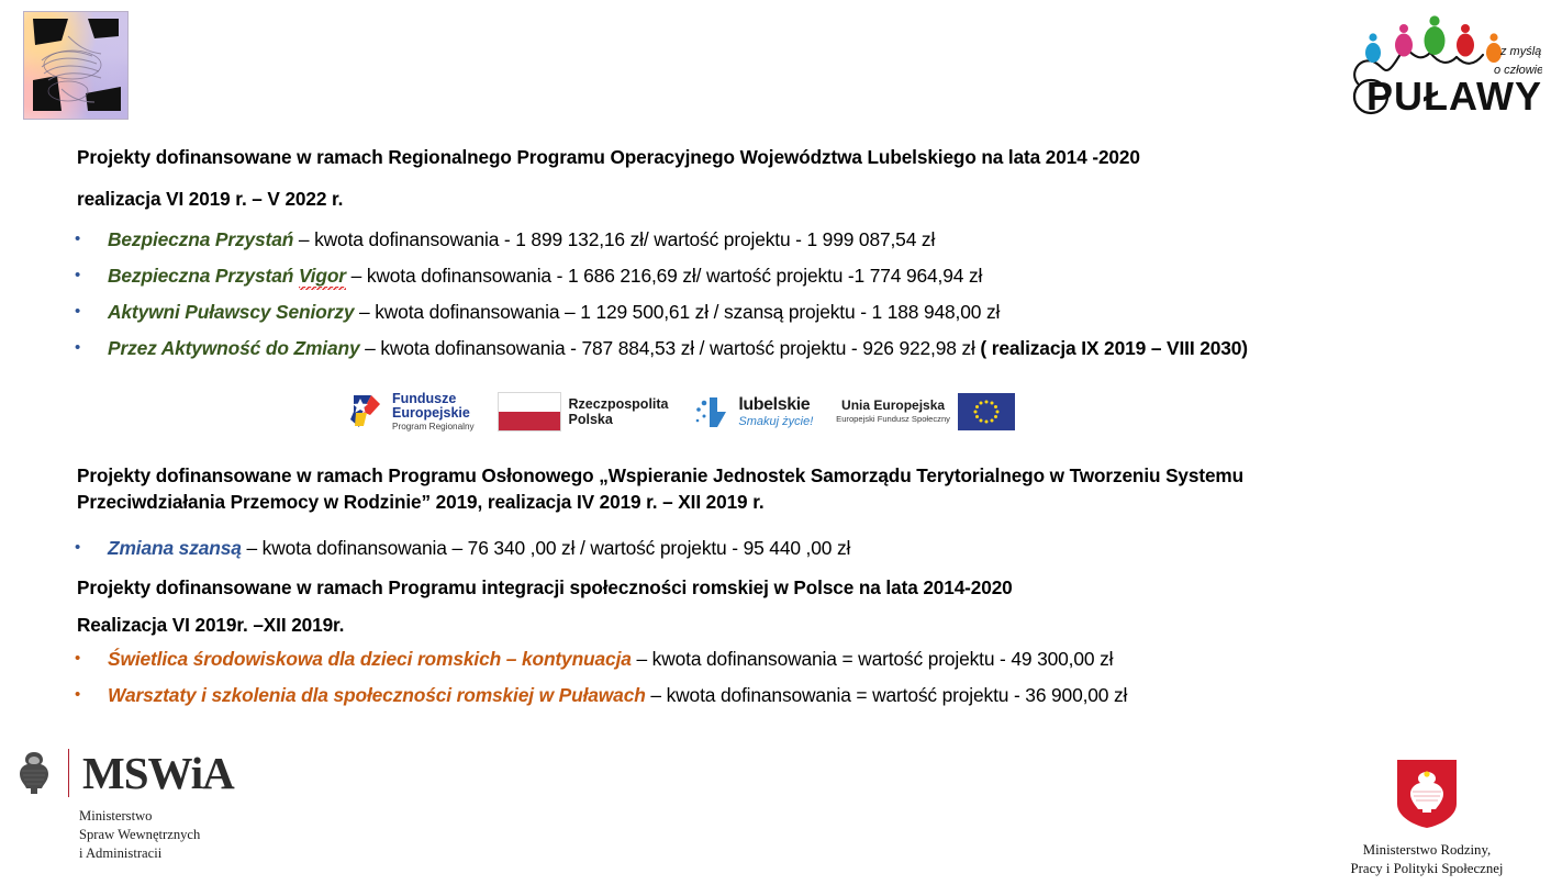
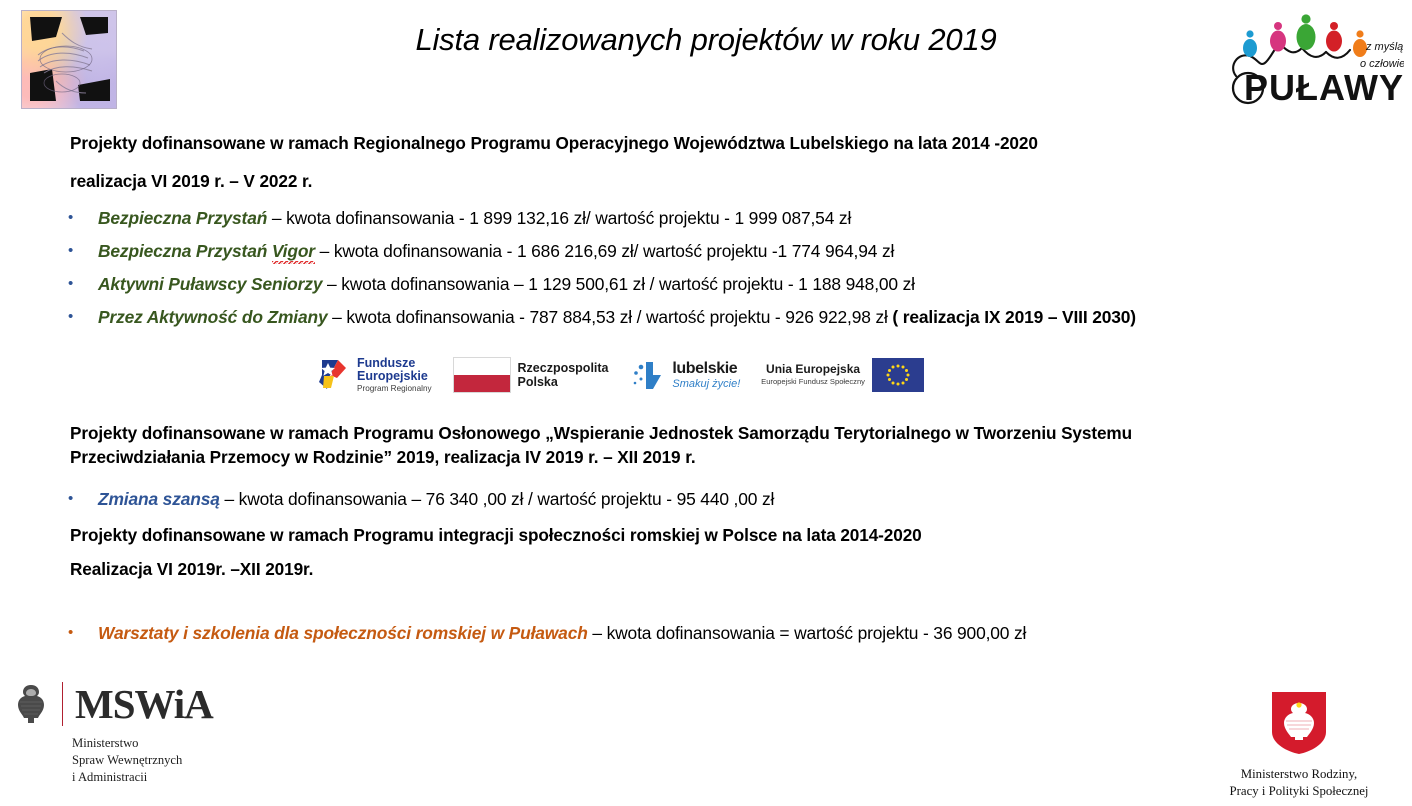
+ Lista realizowanych projektów w roku 2019
  PUŁAWY
  z myślą
  o człowie
  Projekty dofinansowane w ramach Regionalnego Programu Operacyjnego Województwa Lubelskiego na lata 2014 -2020
  realizacja VI 2019 r. – V 2022 r.
  • Bezpieczna Przystań – kwota dofinansowania - 1 899 132,16 zł/ wartość projektu - 1 999 087,54 zł
  • Bezpieczna Przystań Vigor – kwota dofinansowania - 1 686 216,69 zł/ wartość projektu -1 774 964,94 zł
- • Aktywni Puławscy Seniorzy – kwota dofinansowania – 1 129 500,61 zł / szansą projektu - 1 188 948,00 zł
+ • Aktywni Puławscy Seniorzy – kwota dofinansowania – 1 129 500,61 zł / wartość projektu - 1 188 948,00 zł
  • Przez Aktywność do Zmiany – kwota dofinansowania - 787 884,53 zł / wartość projektu - 926 922,98 zł ( realizacja IX 2019 – VIII 2030)
  Fundusze
  Europejskie
  Program Regionalny
  Rzeczpospolita
  Polska
  lubelskie
  Smakuj życie!
  Unia Europejska
  Europejski Fundusz Społeczny
  Projekty dofinansowane w ramach Programu Osłonowego „Wspieranie Jednostek Samorządu Terytorialnego w Tworzeniu Systemu
  Przeciwdziałania Przemocy w Rodzinie” 2019, realizacja IV 2019 r. – XII 2019 r.
  • Zmiana szansą – kwota dofinansowania – 76 340 ,00 zł / wartość projektu - 95 440 ,00 zł
  Projekty dofinansowane w ramach Programu integracji społeczności romskiej w Polsce na lata 2014-2020
  Realizacja VI 2019r. –XII 2019r.
- • Świetlica środowiskowa dla dzieci romskich – kontynuacja – kwota dofinansowania = wartość projektu - 49 300,00 zł
  • Warsztaty i szkolenia dla społeczności romskiej w Puławach – kwota dofinansowania = wartość projektu - 36 900,00 zł
  MSWiA
  Ministerstwo
  Spraw Wewnętrznych
  i Administracii
  Ministerstwo Rodziny,
  Pracy i Polityki Społecznej
